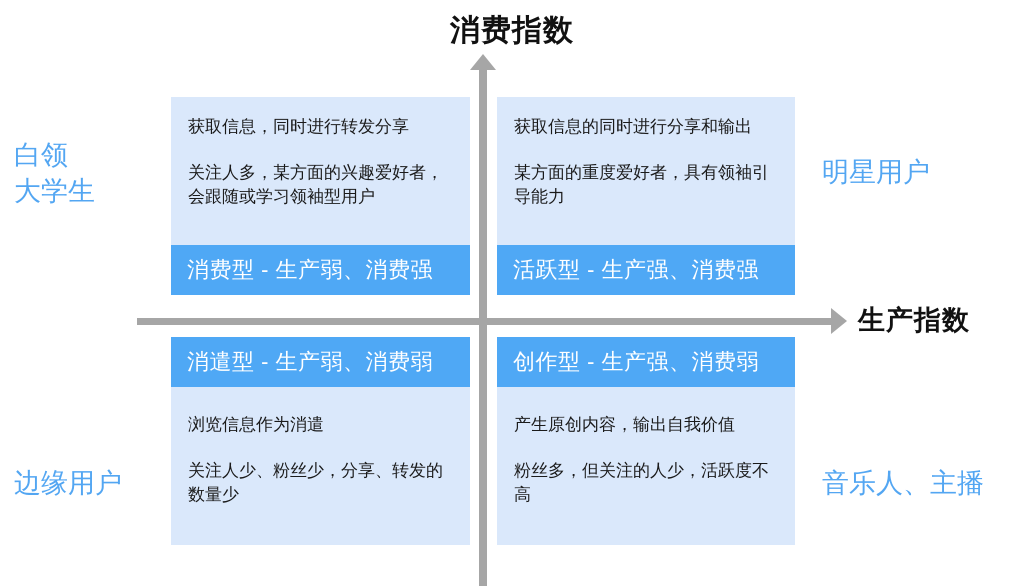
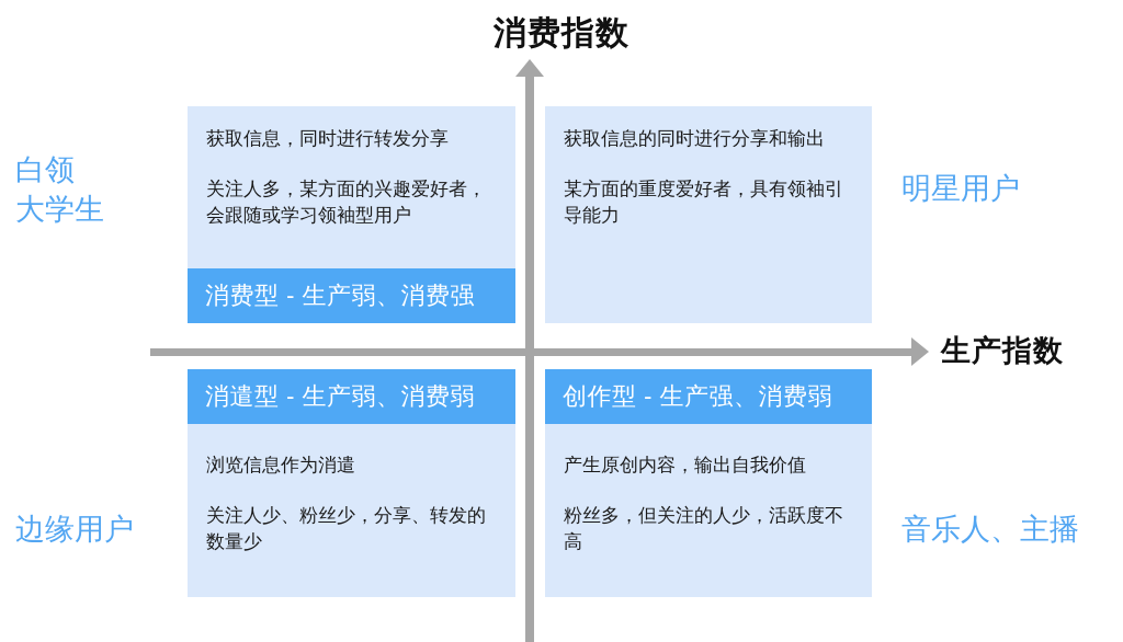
  消费指数
  生产指数
  获取信息，同时进行转发分享
  关注人多，某方面的兴趣爱好者，会跟随或学习领袖型用户
  消费型 - 生产弱、消费强
  获取信息的同时进行分享和输出
  某方面的重度爱好者，具有领袖引导能力
- 活跃型 - 生产强、消费强
  消遣型 - 生产弱、消费弱
  浏览信息作为消遣
  关注人少、粉丝少，分享、转发的数量少
  创作型 - 生产强、消费弱
  产生原创内容，输出自我价值
  粉丝多，但关注的人少，活跃度不高
  白领
  大学生
  明星用户
  边缘用户
  音乐人、主播
